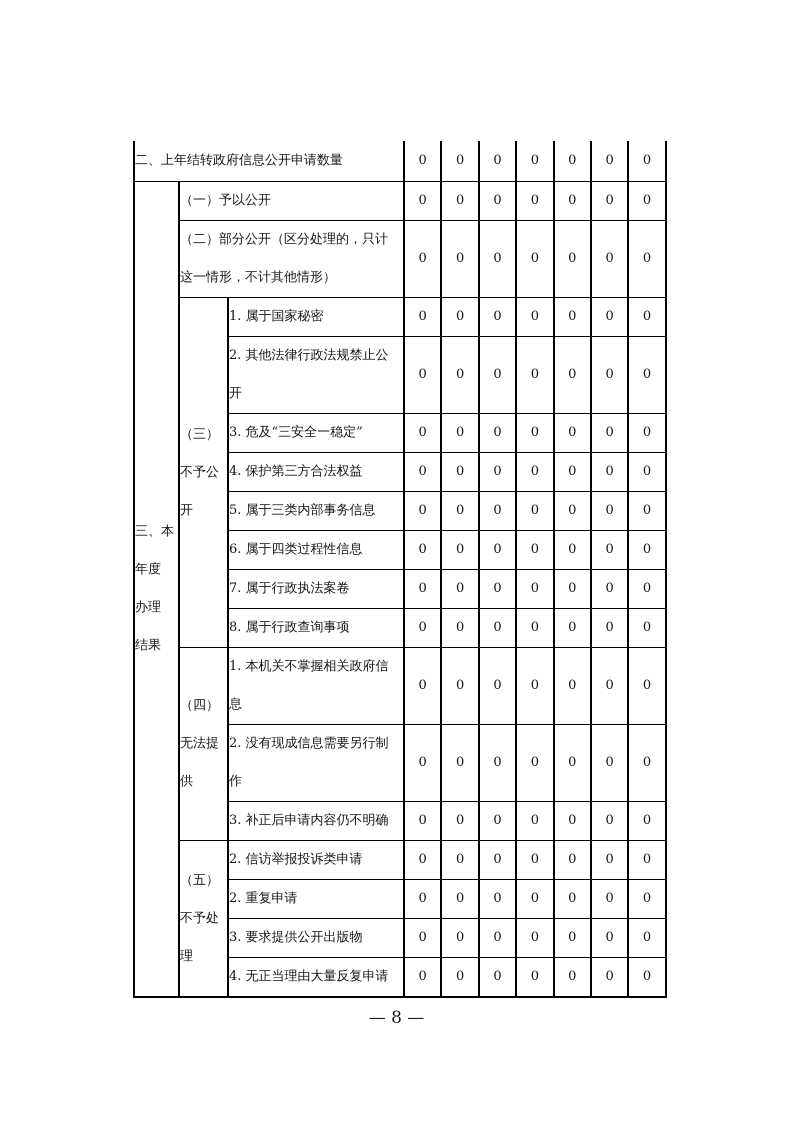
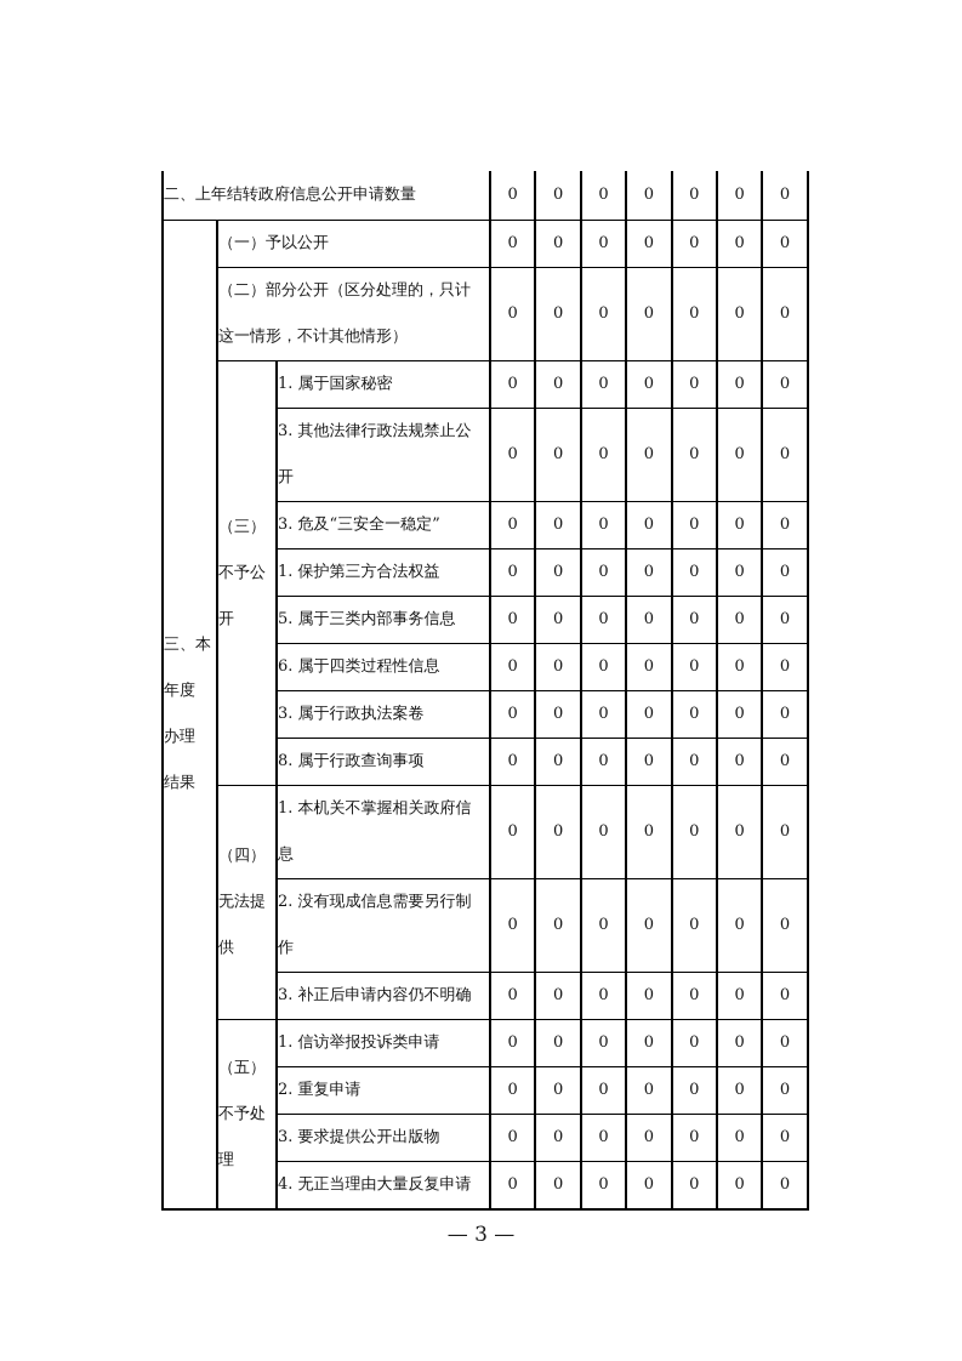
  二、上年结转政府信息公开申请数量	0	0	0	0	0	0	0
  三、本 年度 办理 结果	（一）予以公开	0	0	0	0	0	0	0
  （二）部分公开（区分处理的，只计 这一情形，不计其他情形）	0	0	0	0	0	0	0
  （三） 不予公 开	1. 属于国家秘密	0	0	0	0	0	0	0
- 2. 其他法律行政法规禁止公 开	0	0	0	0	0	0	0
+ 3. 其他法律行政法规禁止公 开	0	0	0	0	0	0	0
  3. 危及“三安全一稳定”	0	0	0	0	0	0	0
- 4. 保护第三方合法权益	0	0	0	0	0	0	0
+ 1. 保护第三方合法权益	0	0	0	0	0	0	0
  5. 属于三类内部事务信息	0	0	0	0	0	0	0
  6. 属于四类过程性信息	0	0	0	0	0	0	0
- 7. 属于行政执法案卷	0	0	0	0	0	0	0
+ 3. 属于行政执法案卷	0	0	0	0	0	0	0
  8. 属于行政查询事项	0	0	0	0	0	0	0
  （四） 无法提 供	1. 本机关不掌握相关政府信 息	0	0	0	0	0	0	0
  2. 没有现成信息需要另行制 作	0	0	0	0	0	0	0
  3. 补正后申请内容仍不明确	0	0	0	0	0	0	0
- （五） 不予处 理	2. 信访举报投诉类申请	0	0	0	0	0	0	0
+ （五） 不予处 理	1. 信访举报投诉类申请	0	0	0	0	0	0	0
  2. 重复申请	0	0	0	0	0	0	0
  3. 要求提供公开出版物	0	0	0	0	0	0	0
  4. 无正当理由大量反复申请	0	0	0	0	0	0	0
- — 8 —
+ — 3 —
